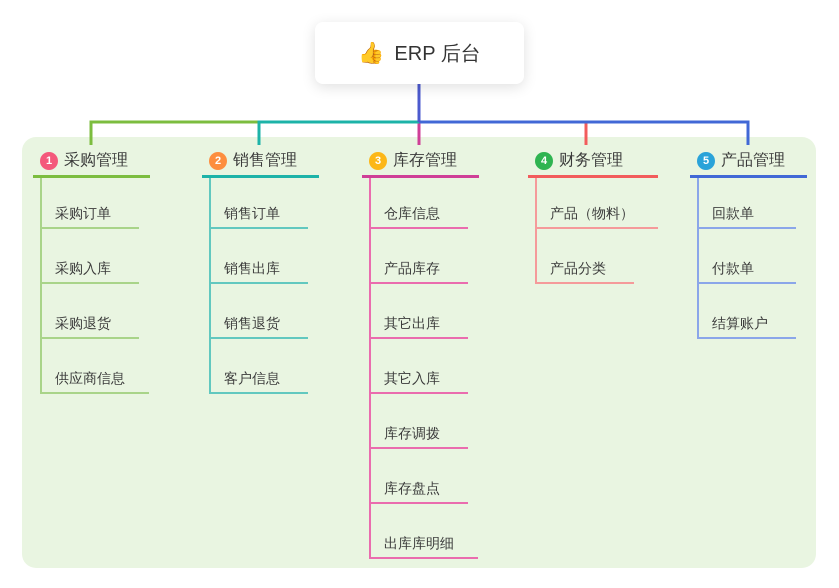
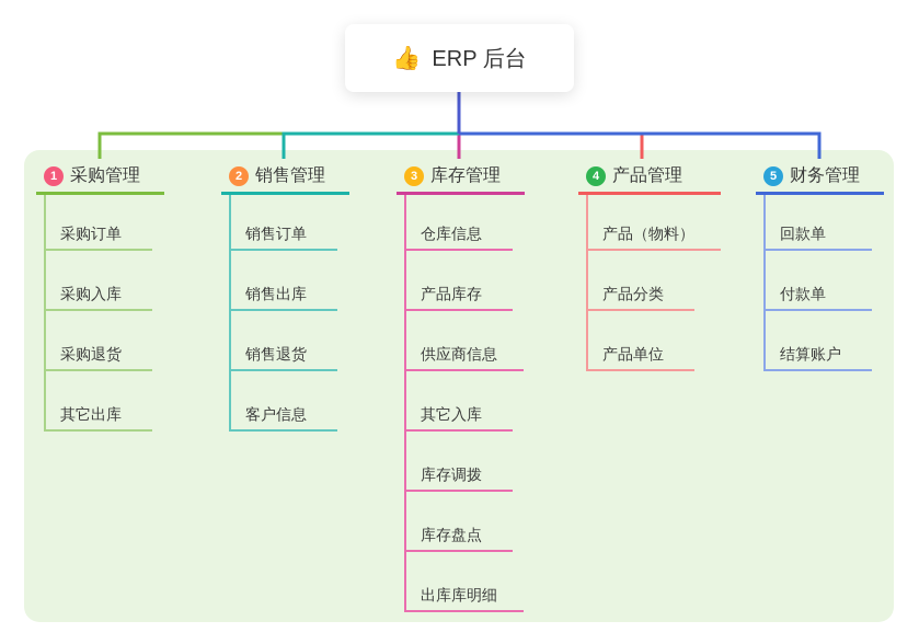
  👍
  ERP 后台
  1
  采购管理
  采购订单
  采购入库
  采购退货
- 供应商信息
+ 其它出库
  2
  销售管理
  销售订单
  销售出库
  销售退货
  客户信息
  3
  库存管理
  仓库信息
  产品库存
- 其它出库
+ 供应商信息
  其它入库
  库存调拨
  库存盘点
  出库库明细
  4
- 财务管理
+ 产品管理
  产品（物料）
  产品分类
+ 产品单位
  5
- 产品管理
+ 财务管理
  回款单
  付款单
  结算账户
